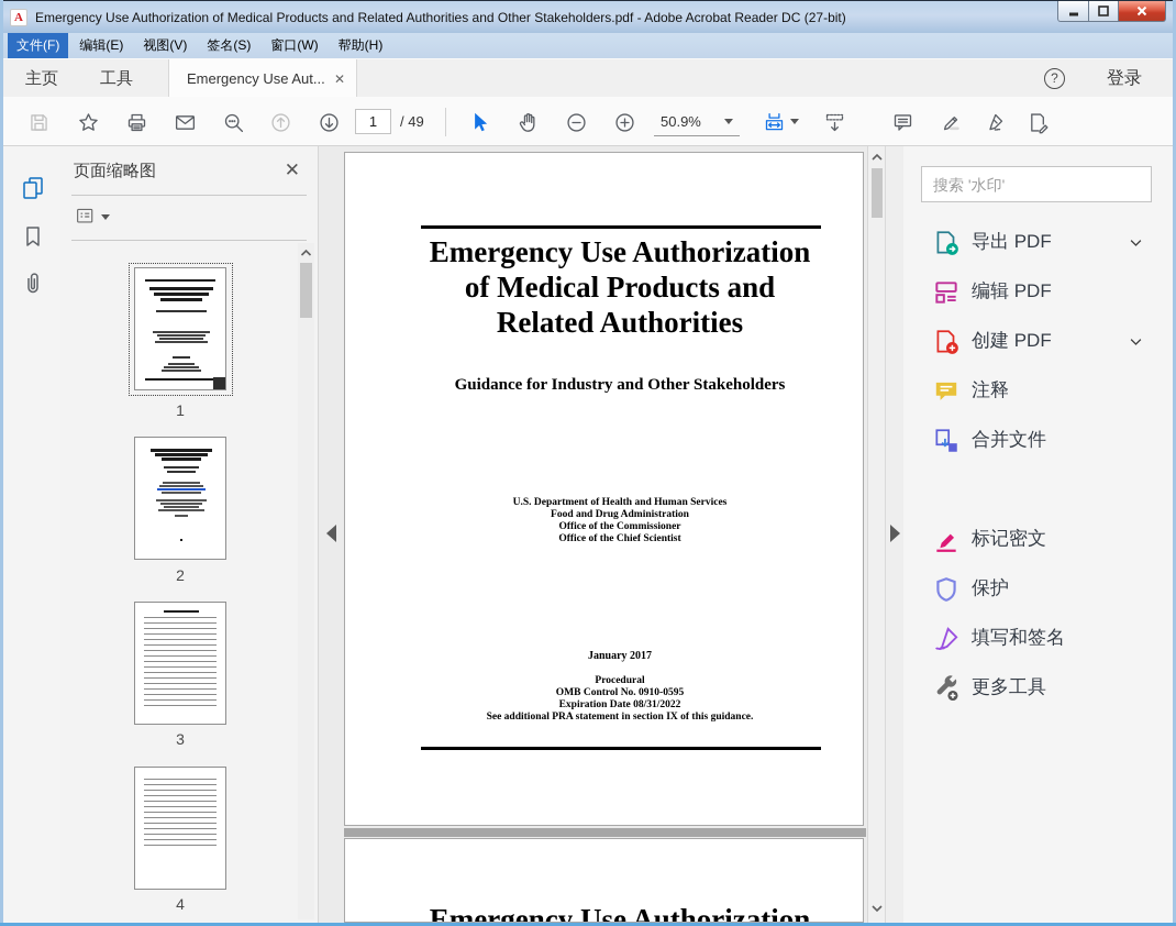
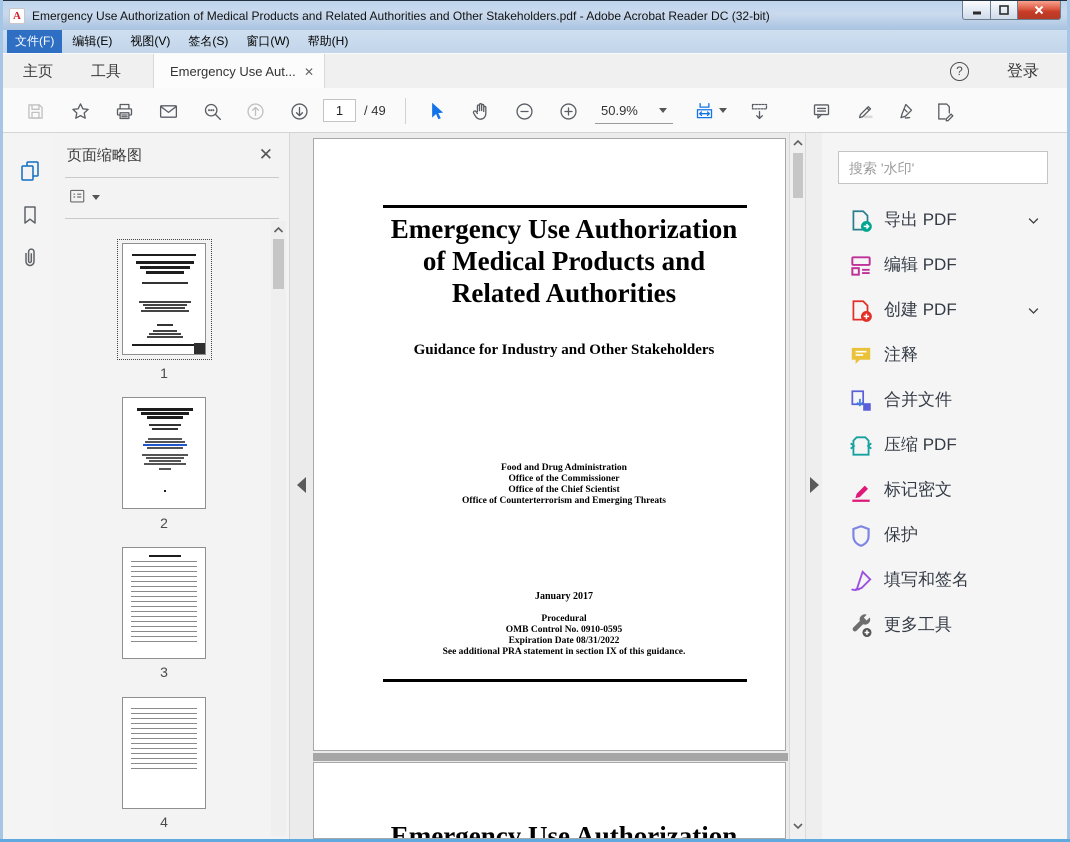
  A
- Emergency Use Authorization of Medical Products and Related Authorities and Other Stakeholders.pdf - Adobe Acrobat Reader DC (27-bit)
+ Emergency Use Authorization of Medical Products and Related Authorities and Other Stakeholders.pdf - Adobe Acrobat Reader DC (32-bit)
  文件(F)
  编辑(E)
  视图(V)
  签名(S)
  窗口(W)
  帮助(H)
  主页
  工具
  Emergency Use Aut...
  ✕
  ?
  登录
  1
  / 49
  50.9%
  页面缩略图
  ✕
  1
  2
  3
  4
  Emergency Use Authorization
  of Medical Products and
  Related Authorities
  Guidance for Industry and Other Stakeholders
- U.S. Department of Health and Human Services
  Food and Drug Administration
  Office of the Commissioner
  Office of the Chief Scientist
+ Office of Counterterrorism and Emerging Threats
  January 2017
  Procedural
  OMB Control No. 0910-0595
  Expiration Date 08/31/2022
  See additional PRA statement in section IX of this guidance.
  Emergency Use Authorization
  搜索 '水印'
  导出 PDF
  编辑 PDF
  创建 PDF
  注释
  合并文件
+ 压缩 PDF
  标记密文
  保护
  填写和签名
  更多工具
